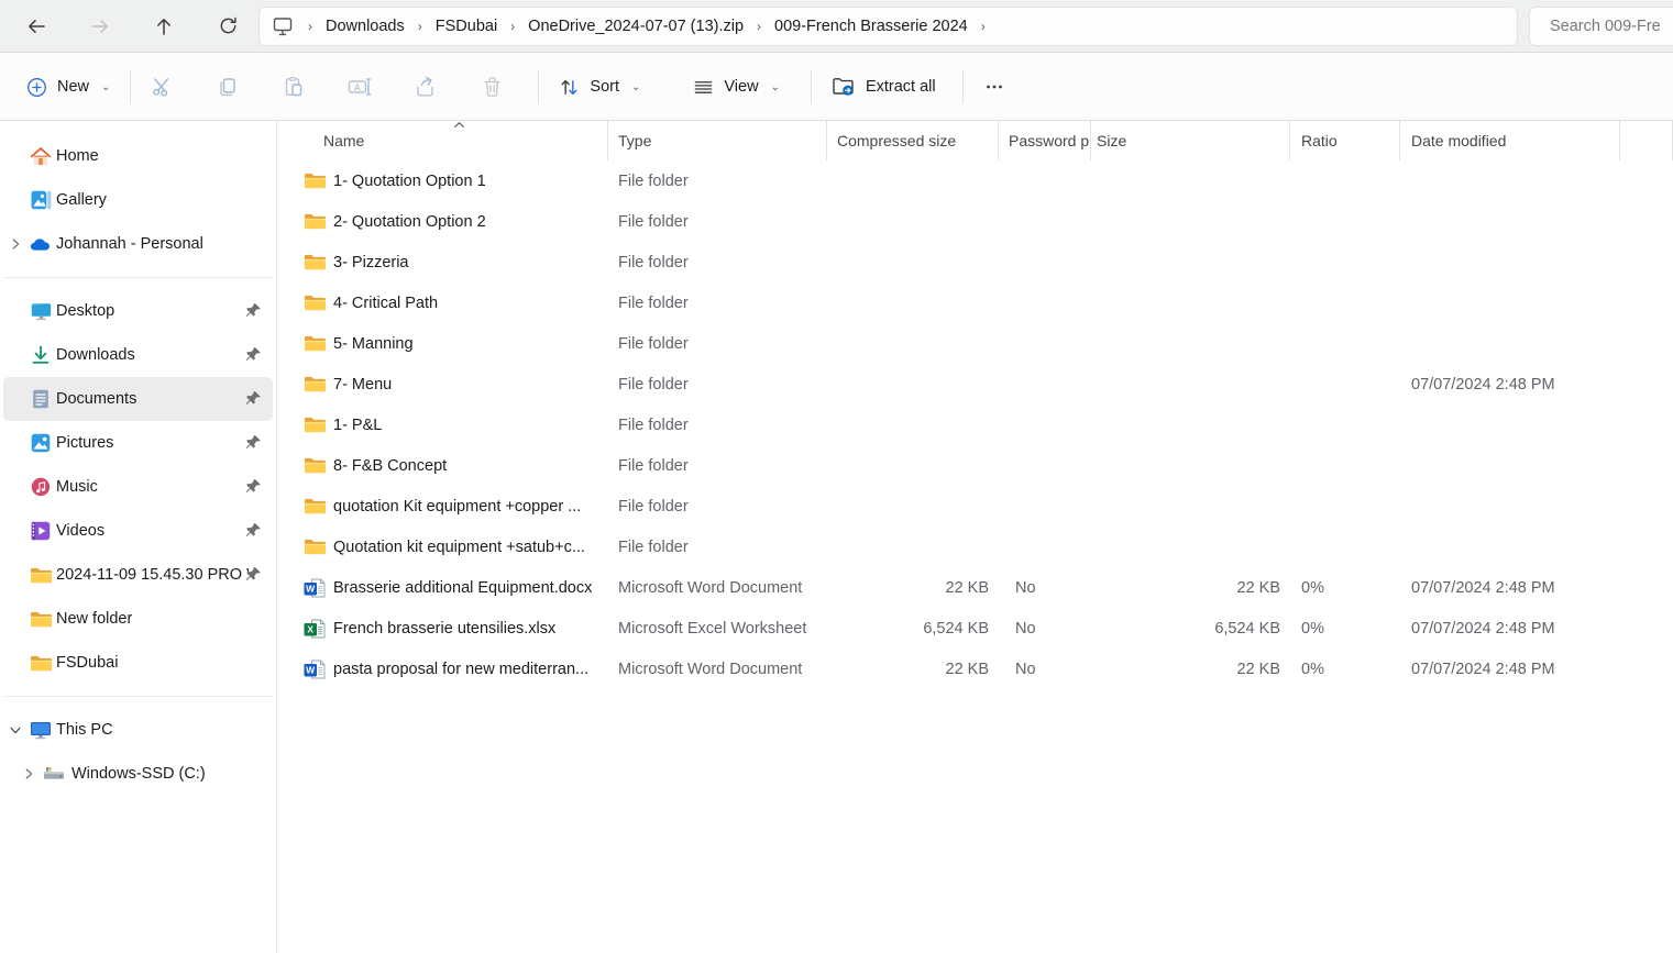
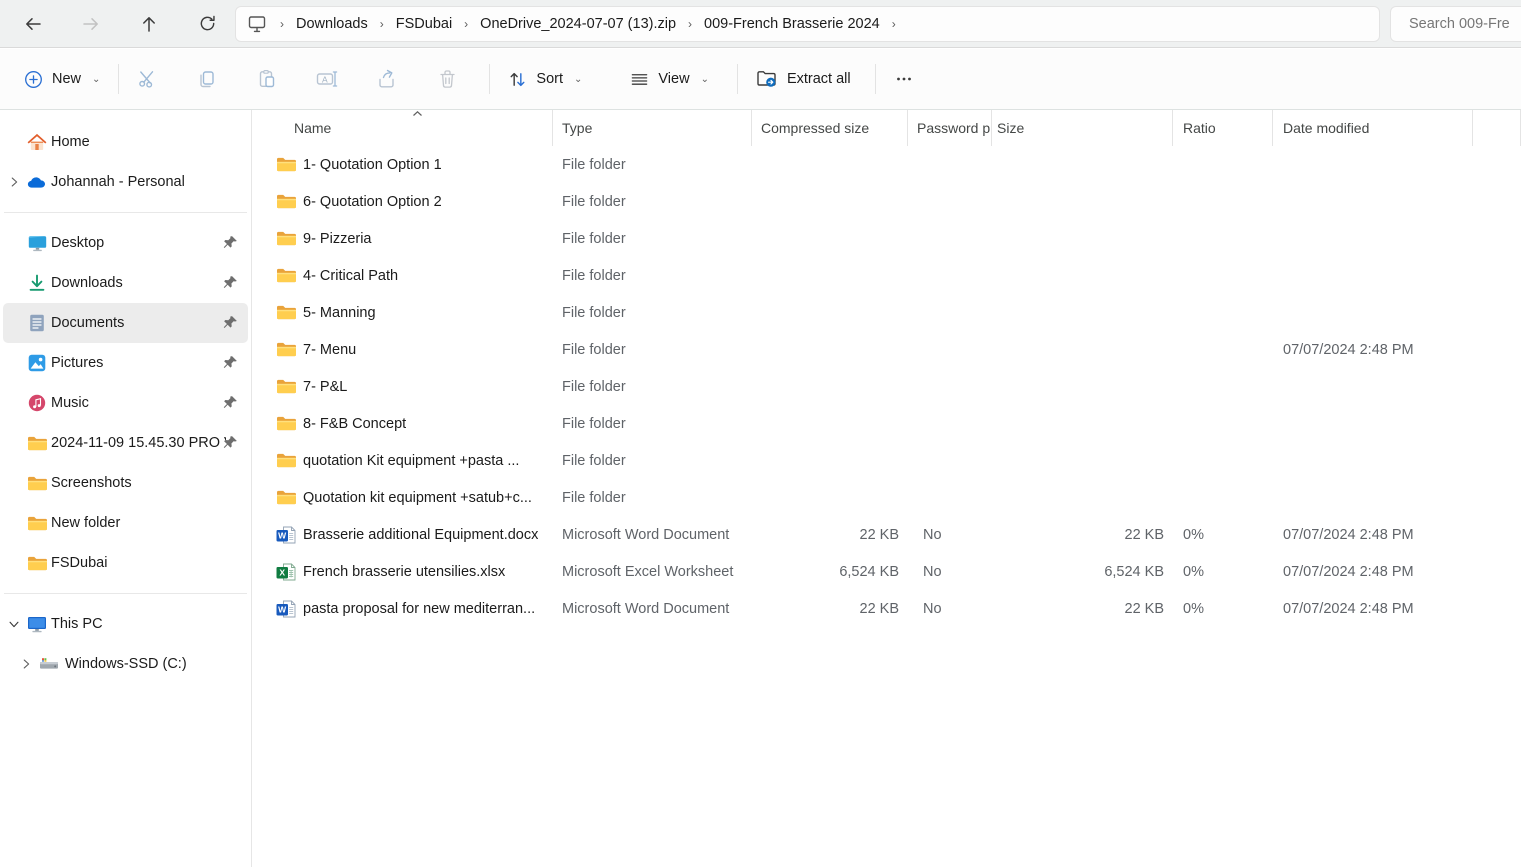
  ›
  Downloads
  ›
  FSDubai
  ›
  OneDrive_2024-07-07 (13).zip
  ›
  009-French Brasserie 2024
  ›
  Search 009-Fre
  New
  ⌄
  A
  Sort
  ⌄
  View
  ⌄
  Extract all
  Home
- Gallery
  Johannah - Personal
  Desktop
  Downloads
  Documents
  Pictures
  Music
- Videos
  2024-11-09 15.45.30 PRO
+ Screenshots
  New folder
  FSDubai
  This PC
  Windows-SSD (C:)
  Name
  Type
  Compressed size
  Password p
  Size
  Ratio
  Date modified
  1- Quotation Option 1
  File folder
- 2- Quotation Option 2
+ 6- Quotation Option 2
  File folder
- 3- Pizzeria
+ 9- Pizzeria
  File folder
  4- Critical Path
  File folder
  5- Manning
  File folder
  7- Menu
  File folder
  07/07/2024 2:48 PM
- 1- P&L
+ 7- P&L
  File folder
  8- F&B Concept
  File folder
- quotation Kit equipment +copper ...
+ quotation Kit equipment +pasta ...
  File folder
  Quotation kit equipment +satub+c...
  File folder
  W
  Brasserie additional Equipment.docx
  Microsoft Word Document
  22 KB
  No
  22 KB
  0%
  07/07/2024 2:48 PM
  X
  French brasserie utensilies.xlsx
  Microsoft Excel Worksheet
  6,524 KB
  No
  6,524 KB
  0%
  07/07/2024 2:48 PM
  W
  pasta proposal for new mediterran...
  Microsoft Word Document
  22 KB
  No
  22 KB
  0%
  07/07/2024 2:48 PM
